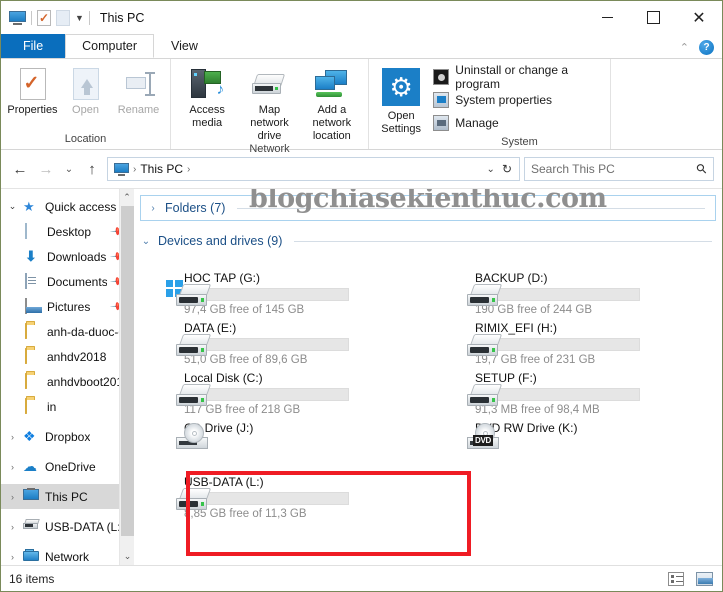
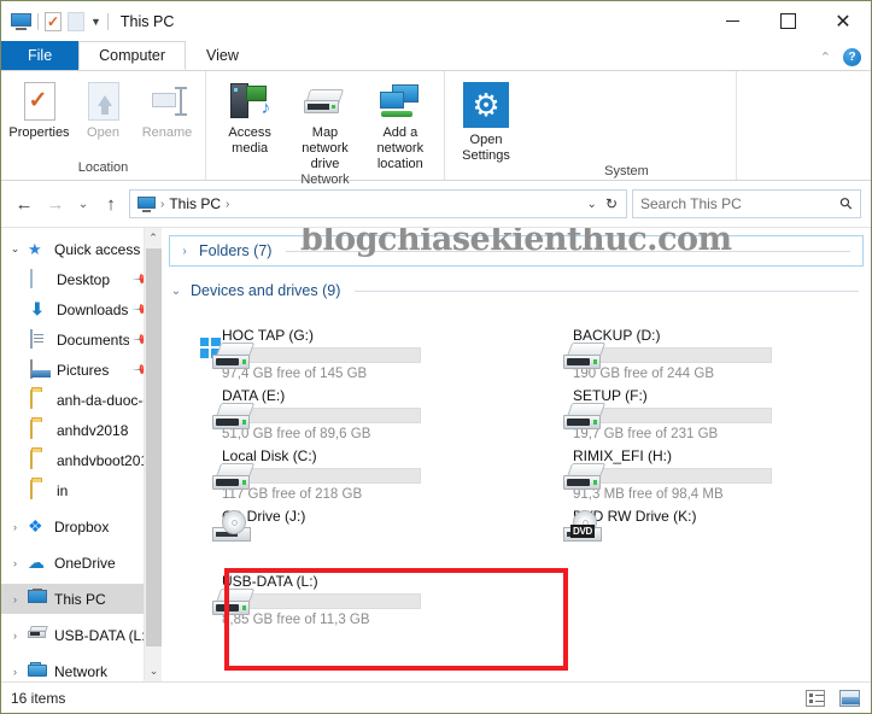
  ▼
  This PC
  ✕
  File
  Computer
  View
  ⌃
  ?
  Properties
  Open
  Rename
  Location
  ♪
  Access media
  Map network drive
  Add a network location
  Network
  ⚙
  Open
  Settings
- Uninstall or change a program
- System properties
- Manage
  System
  ←
  →
  ⌄
  ↑
  ›
  This PC
  ›
  ⌄
  ↻
  Search This PC
  ⌄
  ★
  Quick access
  Desktop
  ⬇
  Downloads
  Documents
  Pictures
  anh-da-duoc-
  anhdv2018
  anhdvboot20
  in
  ›
  ❖
  Dropbox
  ›
  ☁
  OneDrive
  ›
  This PC
  ›
  USB-DATA (L
  ›
  Network
  ⌃
  ⌄
  ›
  Folders (7)
  ⌄
  Devices and drives (9)
  blogchiasekienthuc.com
  HOC TAP (G:)
  97,4 GB free of 145 GB
  BACKUP (D:)
  190 GB free of 244 GB
  DATA (E:)
  51,0 GB free of 89,6 GB
- RIMIX_EFI (H:)
+ SETUP (F:)
  19,7 GB free of 231 GB
  Local Disk (C:)
  117 GB free of 218 GB
- SETUP (F:)
+ RIMIX_EFI (H:)
  91,3 MB free of 98,4 MB
  Drive (J:)
  DVD
  D RW Drive (K:)
  USB-DATA (L:)
  8,85 GB free of 11,3 GB
  16 items
